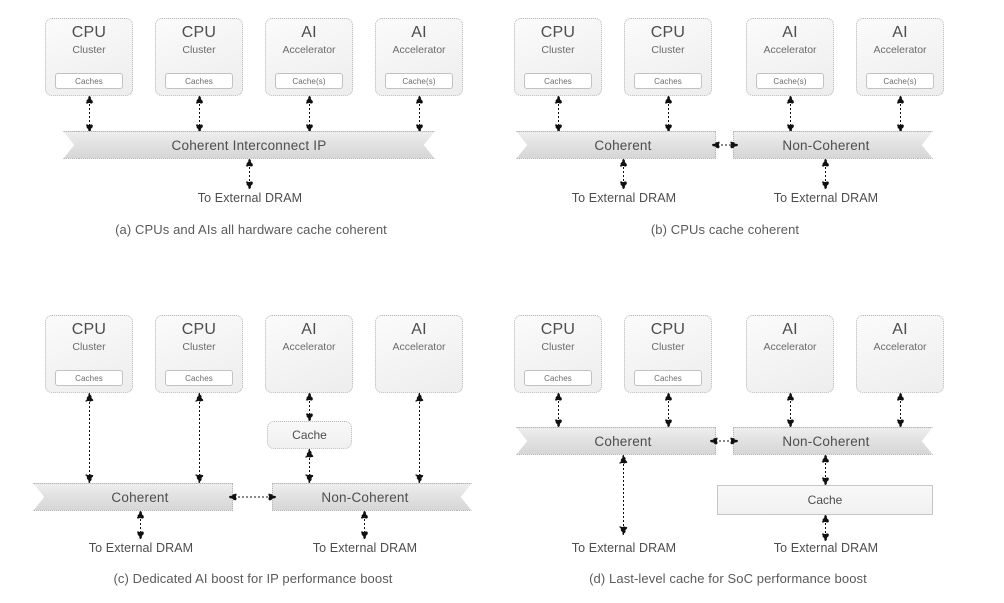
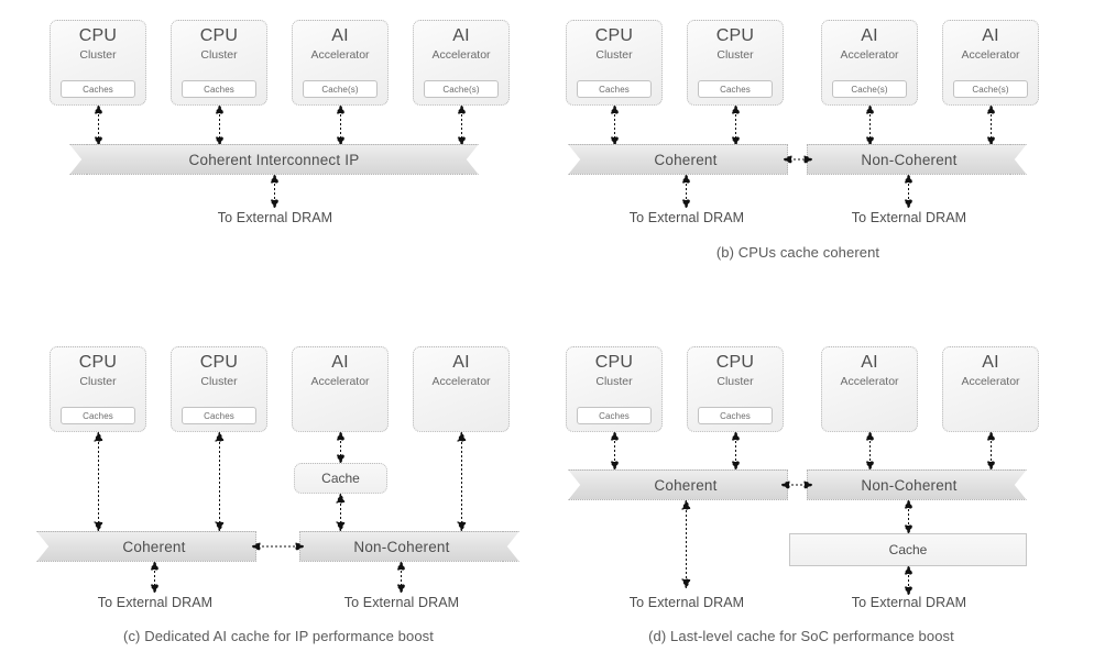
  CPU
  Cluster
  Caches
  CPU
  Cluster
  Caches
  AI
  Accelerator
  Cache(s)
  AI
  Accelerator
  Cache(s)
  Coherent Interconnect IP
  To External DRAM
- (a) CPUs and AIs all hardware cache coherent
  CPU
  Cluster
  Caches
  CPU
  Cluster
  Caches
  AI
  Accelerator
  Cache(s)
  AI
  Accelerator
  Cache(s)
  Coherent
  Non-Coherent
  To External DRAM
  To External DRAM
  (b) CPUs cache coherent
  CPU
  Cluster
  Caches
  CPU
  Cluster
  Caches
  AI
  Accelerator
  AI
  Accelerator
  Cache
  Coherent
  Non-Coherent
  To External DRAM
  To External DRAM
- (c) Dedicated AI boost for IP performance boost
+ (c) Dedicated AI cache for IP performance boost
  CPU
  Cluster
  Caches
  CPU
  Cluster
  Caches
  AI
  Accelerator
  AI
  Accelerator
  Coherent
  Non-Coherent
  Cache
  To External DRAM
  To External DRAM
  (d) Last-level cache for SoC performance boost
